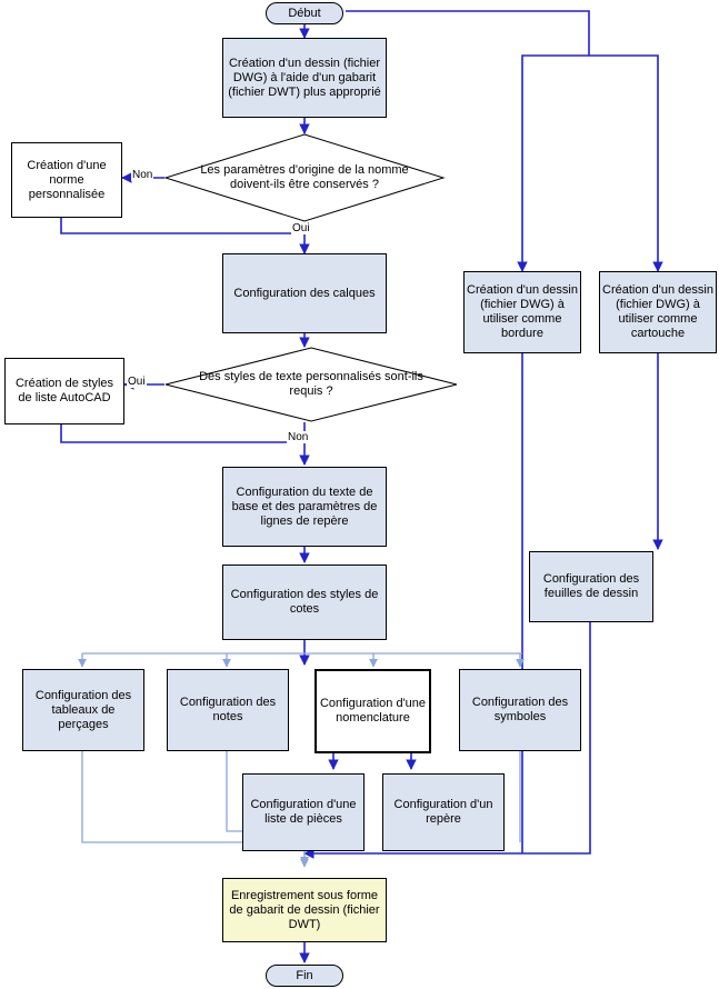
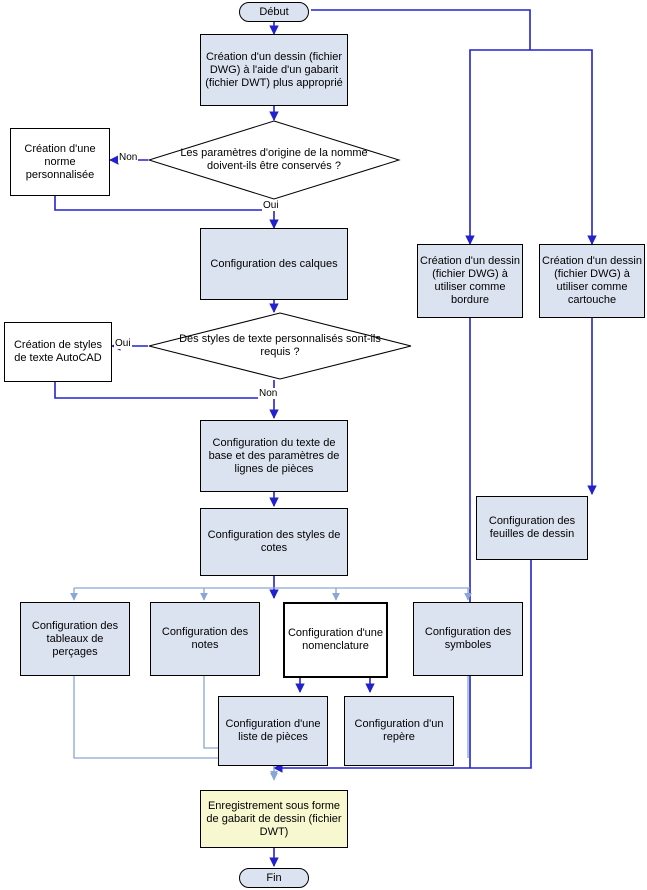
  Début
  Création d'un dessin (fichier DWG) à l'aide d'un gabarit (fichier DWT) plus approprié
  Les paramètres d'origine de la nomme doivent-ils être conservés ?
  Création d'une norme personnalisée
  Configuration des calques
  Des styles de texte personnalisés sont-ils requis ?
- Création de styles de liste AutoCAD
+ Création de styles de texte AutoCAD
  Création d'un dessin (fichier DWG) à utiliser comme bordure
  Création d'un dessin (fichier DWG) à utiliser comme cartouche
  Configuration des feuilles de dessin
- Configuration du texte de base et des paramètres de lignes de repère
+ Configuration du texte de base et des paramètres de lignes de pièces
  Configuration des styles de cotes
  Configuration des tableaux de perçages
  Configuration des notes
  Configuration d'une nomenclature
  Configuration des symboles
  Configuration d'une liste de pièces
  Configuration d'un repère
  Enregistrement sous forme de gabarit de dessin (fichier DWT)
  Fin
  Non
  Oui
  Oui
  Non
